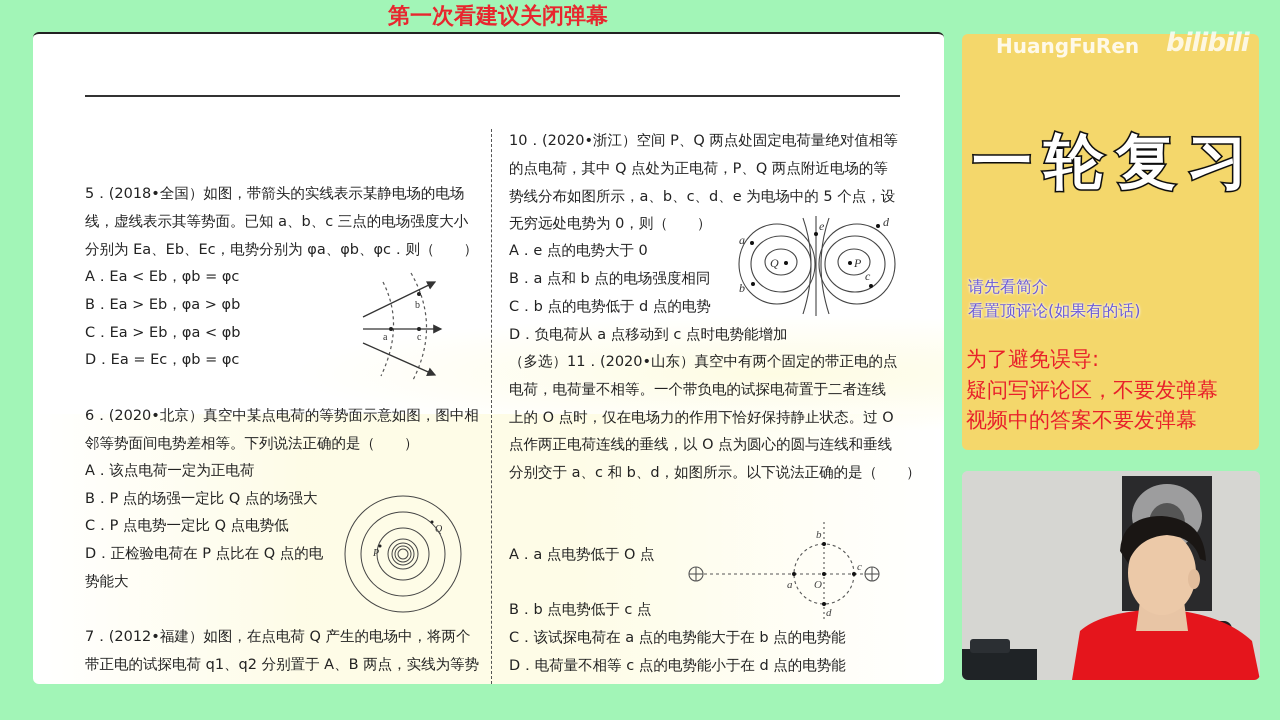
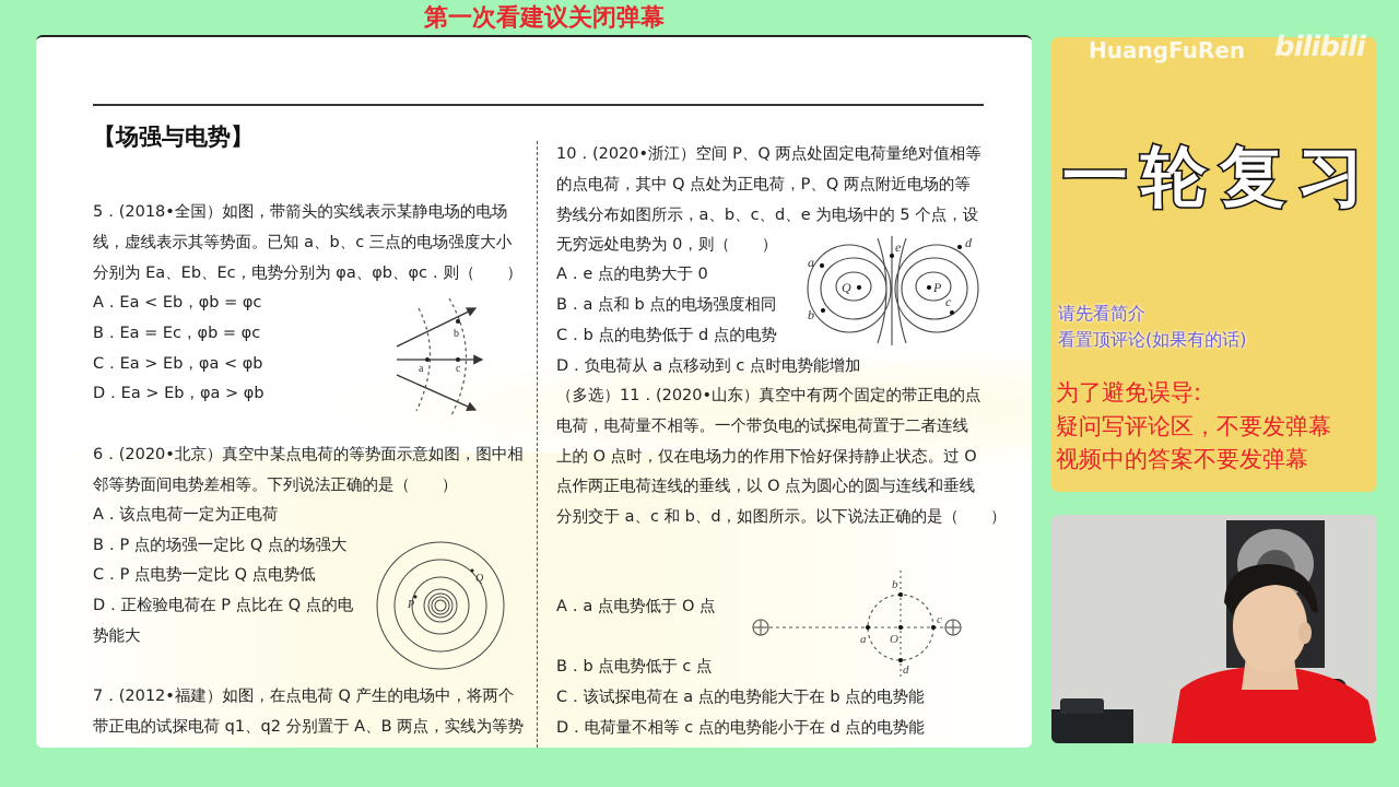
  第一次看建议关闭弹幕
+ 【场强与电势】
  5．(2018•全国）如图，带箭头的实线表示某静电场的电场
  线，虚线表示其等势面。已知 a、b、c 三点的电场强度大小
  分别为 Ea、Eb、Ec，电势分别为 φa、φb、φc．则（ ）
  A．Ea < Eb，φb = φc
- B．Ea > Eb，φa > φb
+ B．Ea = Ec，φb = φc
  C．Ea > Eb，φa < φb
- D．Ea = Ec，φb = φc
+ D．Ea > Eb，φa > φb
  a
  c
  b
  6．(2020•北京）真空中某点电荷的等势面示意如图，图中相
  邻等势面间电势差相等。下列说法正确的是（ ）
  A．该点电荷一定为正电荷
  B．P 点的场强一定比 Q 点的场强大
  C．P 点电势一定比 Q 点电势低
  D．正检验电荷在 P 点比在 Q 点的电
  势能大
  P
  Q
  7．(2012•福建）如图，在点电荷 Q 产生的电场中，将两个
  带正电的试探电荷 q1、q2 分别置于 A、B 两点，实线为等势
  10．(2020•浙江）空间 P、Q 两点处固定电荷量绝对值相等
  的点电荷，其中 Q 点处为正电荷，P、Q 两点附近电场的等
  势线分布如图所示，a、b、c、d、e 为电场中的 5 个点，设
  无穷远处电势为 0，则（ ）
  A．e 点的电势大于 0
  B．a 点和 b 点的电场强度相同
  C．b 点的电势低于 d 点的电势
  D．负电荷从 a 点移动到 c 点时电势能增加
  Q
  P
  e
  a
  b
  d
  c
  （多选）11．(2020•山东）真空中有两个固定的带正电的点
  电荷，电荷量不相等。一个带负电的试探电荷置于二者连线
  上的 O 点时，仅在电场力的作用下恰好保持静止状态。过 O
  点作两正电荷连线的垂线，以 O 点为圆心的圆与连线和垂线
  分别交于 a、c 和 b、d，如图所示。以下说法正确的是（ ）
  A．a 点电势低于 O 点
  B．b 点电势低于 c 点
  C．该试探电荷在 a 点的电势能大于在 b 点的电势能
  D．电荷量不相等 c 点的电势能小于在 d 点的电势能
  a
  O
  c
  b
  d
  HuangFuRen
  bilibili
  一轮复习
  请先看简介
  看置顶评论(如果有的话)
  为了避免误导:
  疑问写评论区，不要发弹幕
  视频中的答案不要发弹幕
